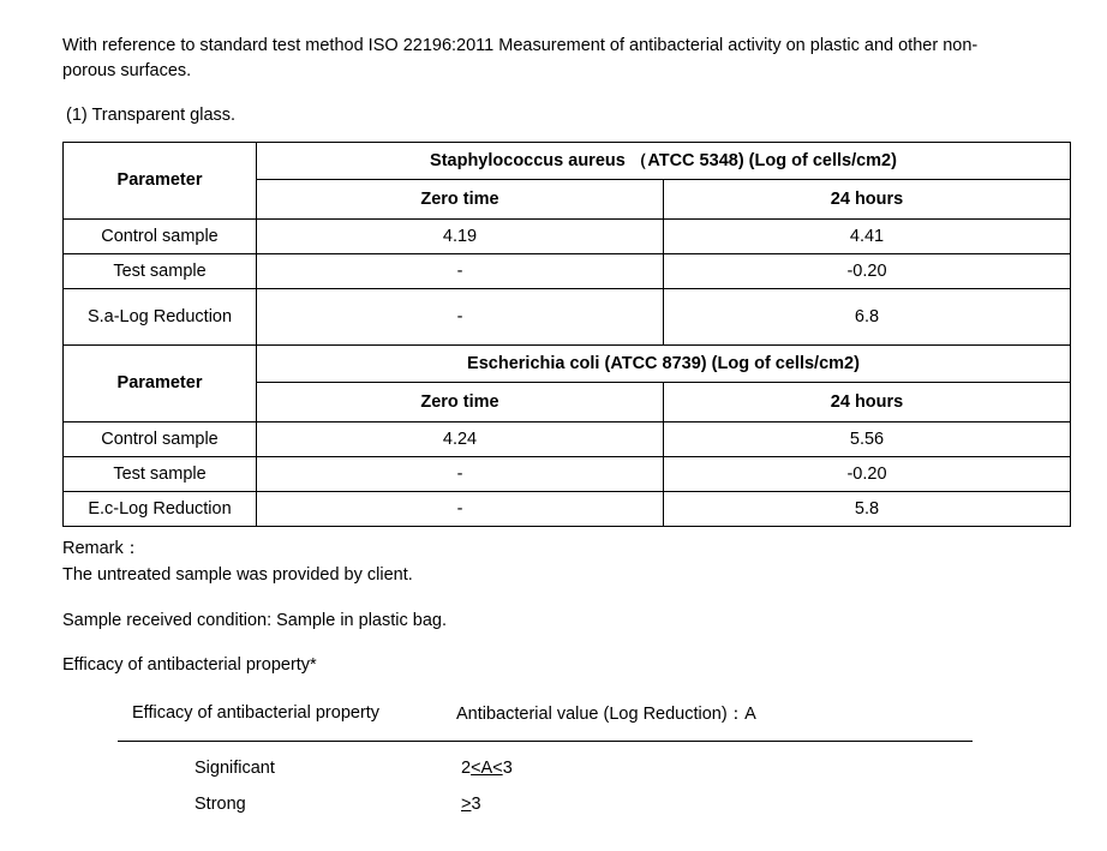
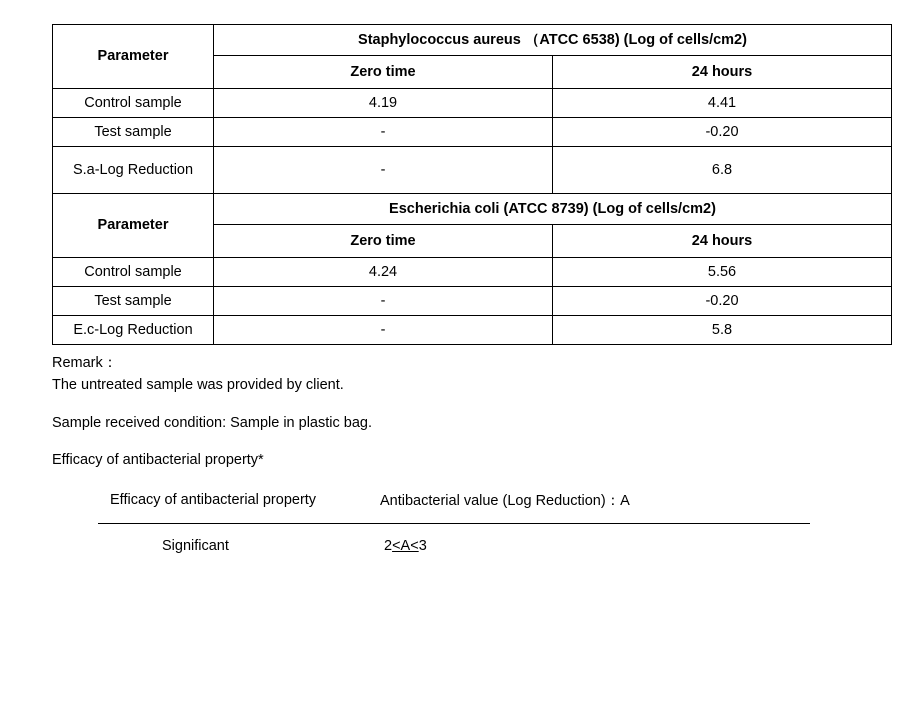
- With reference to standard test method ISO 22196:2011 Measurement of antibacterial activity on plastic and other non-porous surfaces.
- (1) Transparent glass.
- Parameter	Staphylococcus aureus （ATCC 5348) (Log of cells/cm2)
+ Parameter	Staphylococcus aureus （ATCC 6538) (Log of cells/cm2)
  Zero time	24 hours
  Control sample	4.19	4.41
  Test sample	-	-0.20
  S.a-Log Reduction	-	6.8
  Parameter	Escherichia coli (ATCC 8739) (Log of cells/cm2)
  Zero time	24 hours
  Control sample	4.24	5.56
  Test sample	-	-0.20
  E.c-Log Reduction	-	5.8
  Remark：
  The untreated sample was provided by client.
  Sample received condition: Sample in plastic bag.
  Efficacy of antibacterial property*
  Efficacy of antibacterial property
  Antibacterial value (Log Reduction)：A
  Significant
  2<A<3
- Strong
- >3
